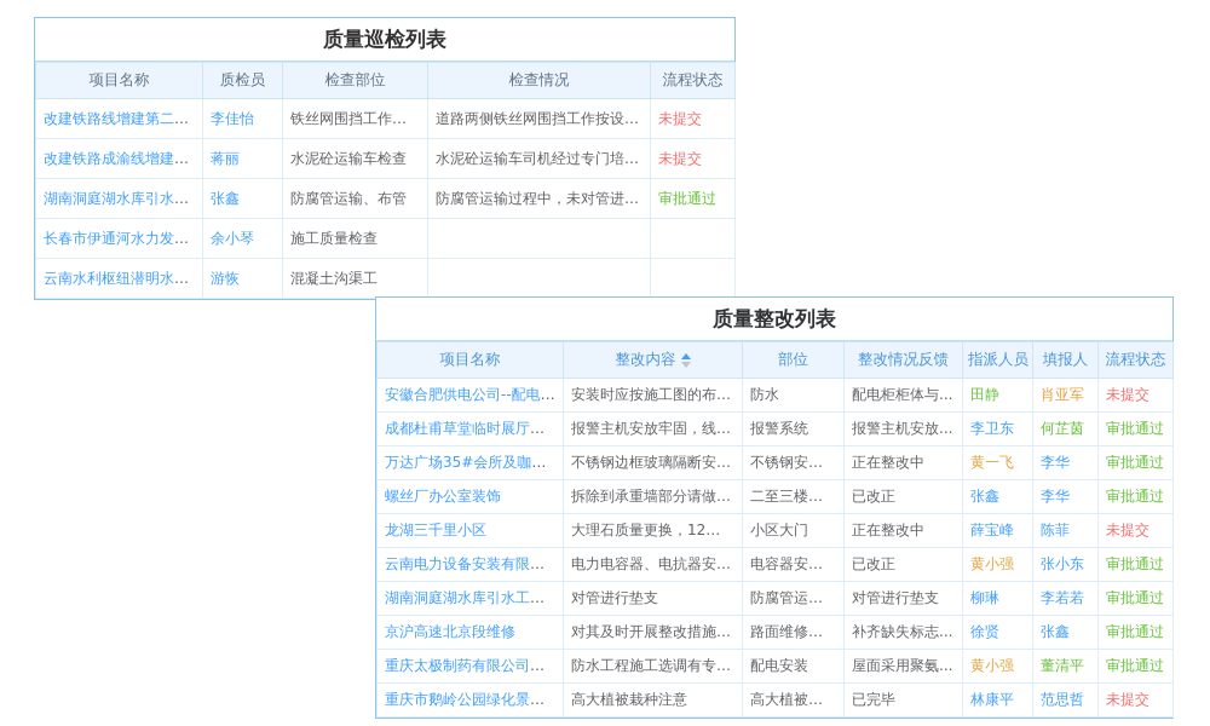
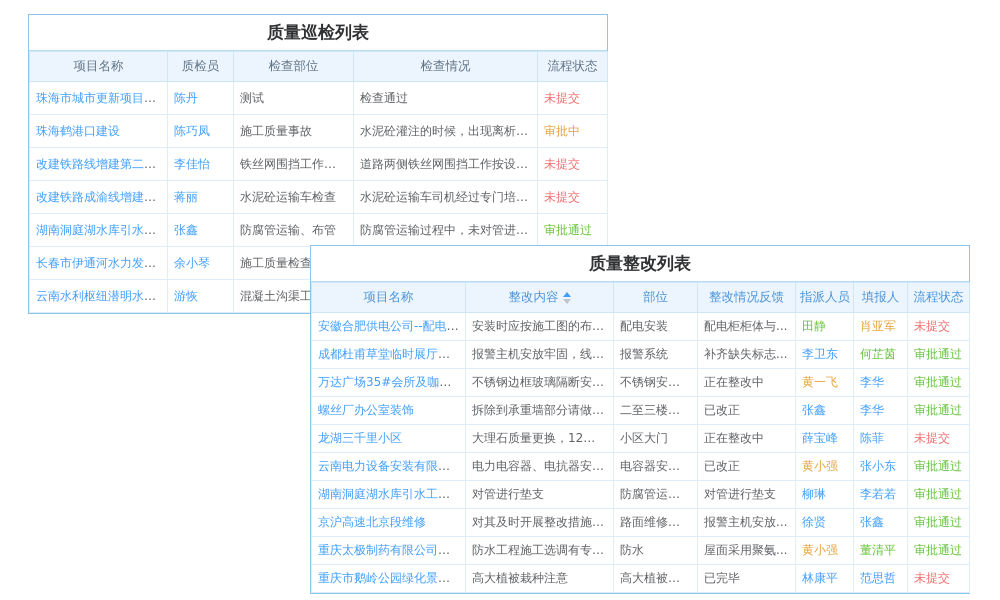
  质量巡检列表
  项目名称	质检员	检查部位	检查情况	流程状态
+ 珠海市城市更新项目紫...	陈丹	测试	检查通过	未提交
+ 珠海鹤港口建设	陈巧凤	施工质量事故	水泥砼灌注的时候，出现离析现象	审批中
  改建铁路线增建第二线...	李佳怡	铁丝网围挡工作检查	道路两侧铁丝网围挡工作按设计..	未提交
  改建铁路成渝线增建第...	蒋丽	水泥砼运输车检查	水泥砼运输车司机经过专门培训..	未提交
  湖南洞庭湖水库引水工...	张鑫	防腐管运输、布管	防腐管运输过程中，未对管进行..	审批通过
  长春市伊通河水力发电...	余小琴	施工质量检查
  云南水利枢纽潜明水库...	游恢	混凝土沟渠工
  质量整改列表
  项目名称	整改内容	部位	整改情况反馈	指派人员	填报人	流程状态
- 安徽合肥供电公司--配电设备	安装时应按施工图的布置，	防水	配电柜柜体与...	田静	肖亚军	未提交
+ 安徽合肥供电公司--配电设备	安装时应按施工图的布置，	配电安装	配电柜柜体与...	田静	肖亚军	未提交
- 成都杜甫草堂临时展厅独立	报警主机安放牢固，线缆连	报警系统	报警主机安放...	李卫东	何芷茵	审批通过
+ 成都杜甫草堂临时展厅独立	报警主机安放牢固，线缆连	报警系统	补齐缺失标志...	李卫东	何芷茵	审批通过
  万达广场35#会所及咖啡厅	不锈钢边框玻璃隔断安装不	不锈钢安装...	正在整改中	黄一飞	李华	审批通过
  螺丝厂办公室装饰	拆除到承重墙部分请做好加	二至三楼混...	已改正	张鑫	李华	审批通过
  龙湖三千里小区	大理石质量更换，12月31	小区大门	正在整改中	薛宝峰	陈菲	未提交
  云南电力设备安装有限公司	电力电容器、电抗器安装方	电容器安装...	已改正	黄小强	张小东	审批通过
  湖南洞庭湖水库引水工程施	对管进行垫支	防腐管运输...	对管进行垫支	柳琳	李若若	审批通过
- 京沪高速北京段维修	对其及时开展整改措施，桥	路面维修检...	补齐缺失标志...	徐贤	张鑫	审批通过
+ 京沪高速北京段维修	对其及时开展整改措施，桥	路面维修检...	报警主机安放...	徐贤	张鑫	审批通过
- 重庆太极制药有限公司亳州	防水工程施工选调有专业资	配电安装	屋面采用聚氨...	黄小强	董清平	审批通过
+ 重庆太极制药有限公司亳州	防水工程施工选调有专业资	防水	屋面采用聚氨...	黄小强	董清平	审批通过
  重庆市鹅岭公园绿化景观提	高大植被栽种注意	高大植被栽种	已完毕	林康平	范思哲	未提交
